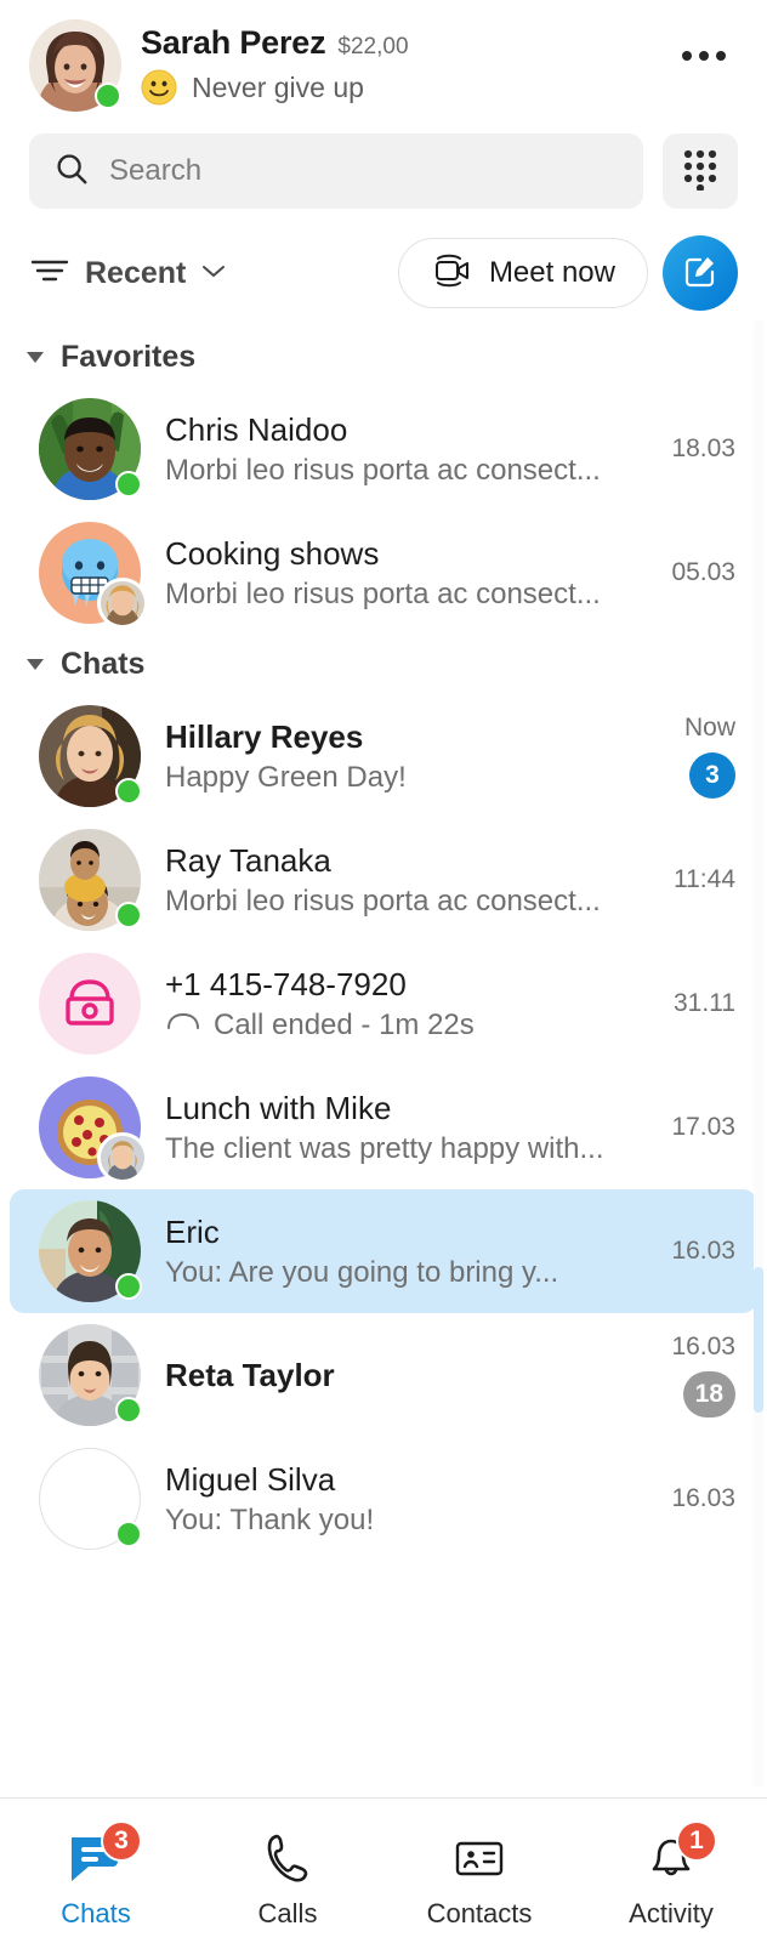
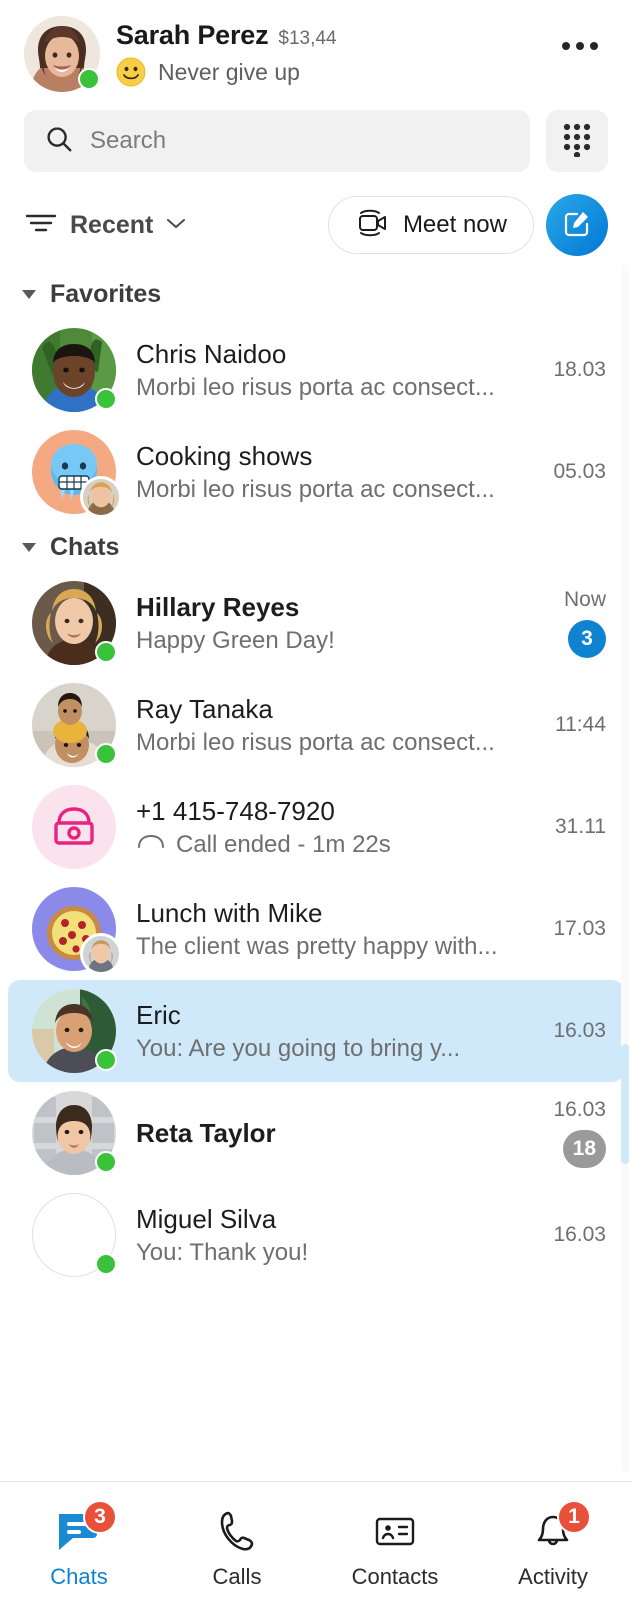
  Sarah Perez
- $22,00
+ $13,44
  Never give up
  Search
  Recent
  Meet now
  Favorites
  Chris Naidoo
  Morbi leo risus porta ac consect...
  18.03
  Cooking shows
  Morbi leo risus porta ac consect...
  05.03
  Chats
  Hillary Reyes
  Happy Green Day!
  Now
  3
  Ray Tanaka
  Morbi leo risus porta ac consect...
  11:44
  +1 415-748-7920
  Call ended - 1m 22s
  31.11
  Lunch with Mike
  The client was pretty happy with...
  17.03
  Eric
  You: Are you going to bring y...
  16.03
  Reta Taylor
  16.03
  18
  Miguel Silva
  You: Thank you!
  16.03
  3
  Chats
  Calls
  Contacts
  1
  Activity
